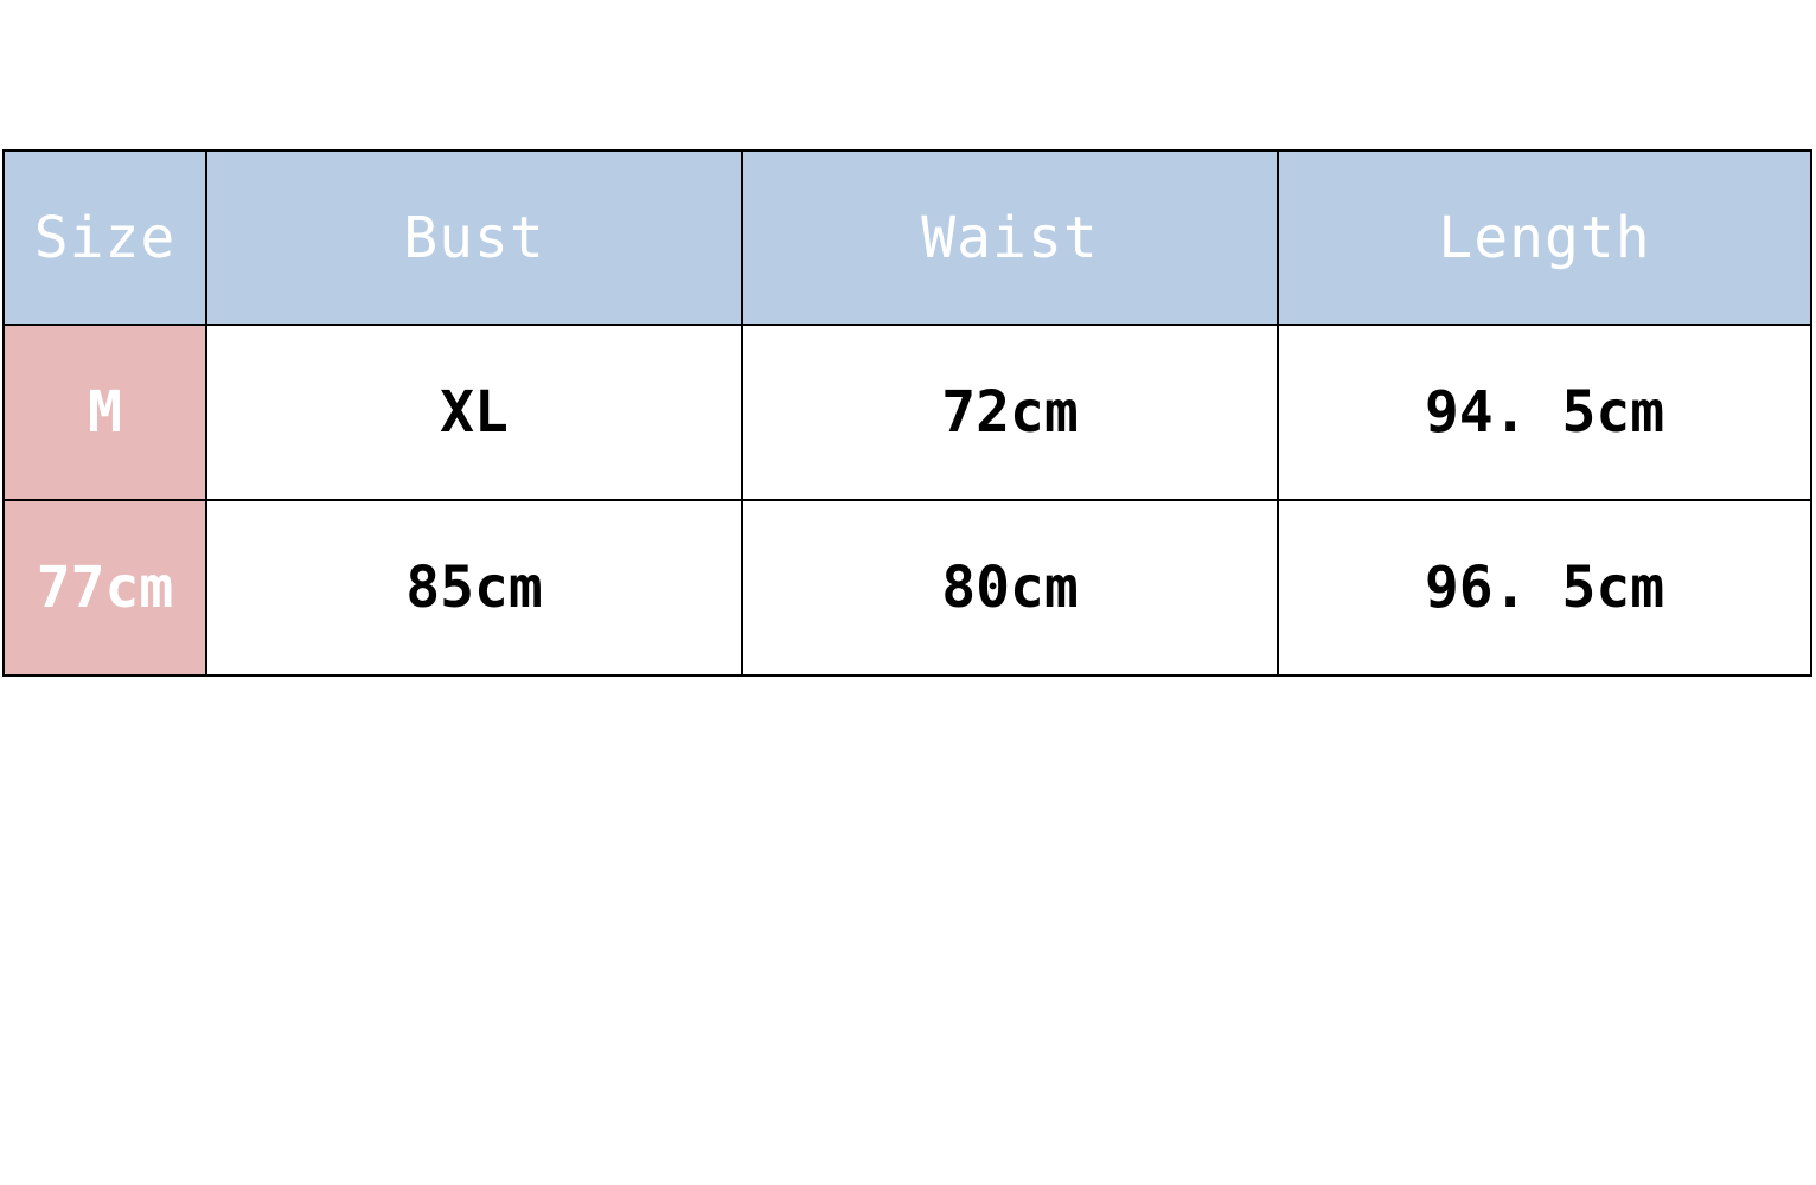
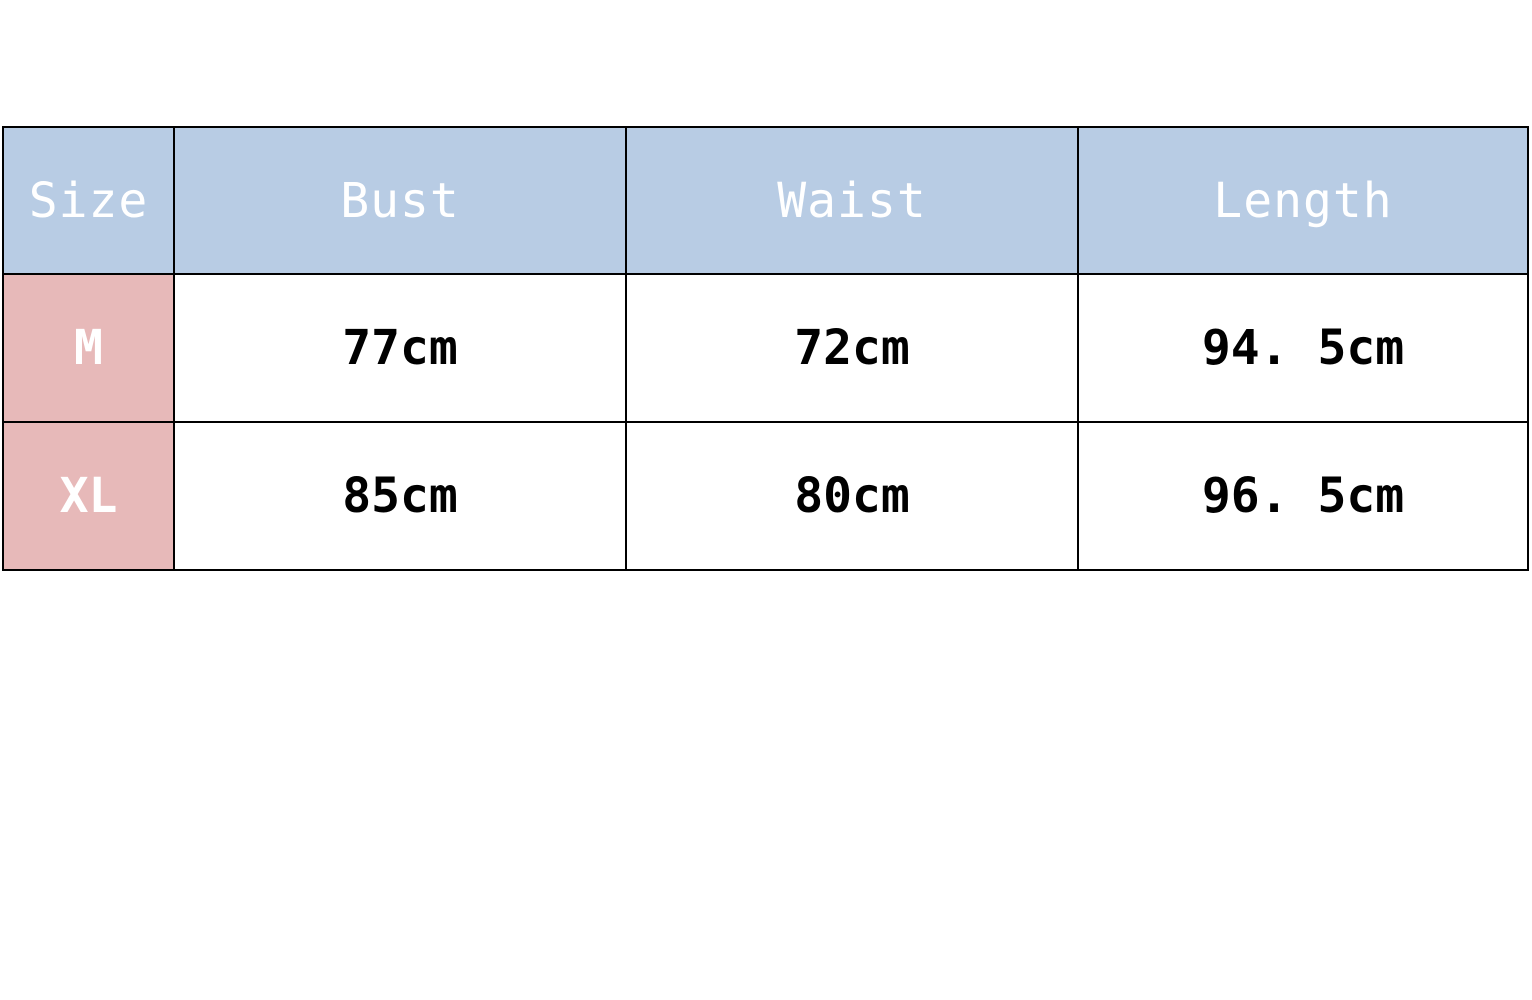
  Size	Bust	Waist	Length
- M	XL	72cm	94. 5cm
+ M	77cm	72cm	94. 5cm
- 77cm	85cm	80cm	96. 5cm
+ XL	85cm	80cm	96. 5cm
